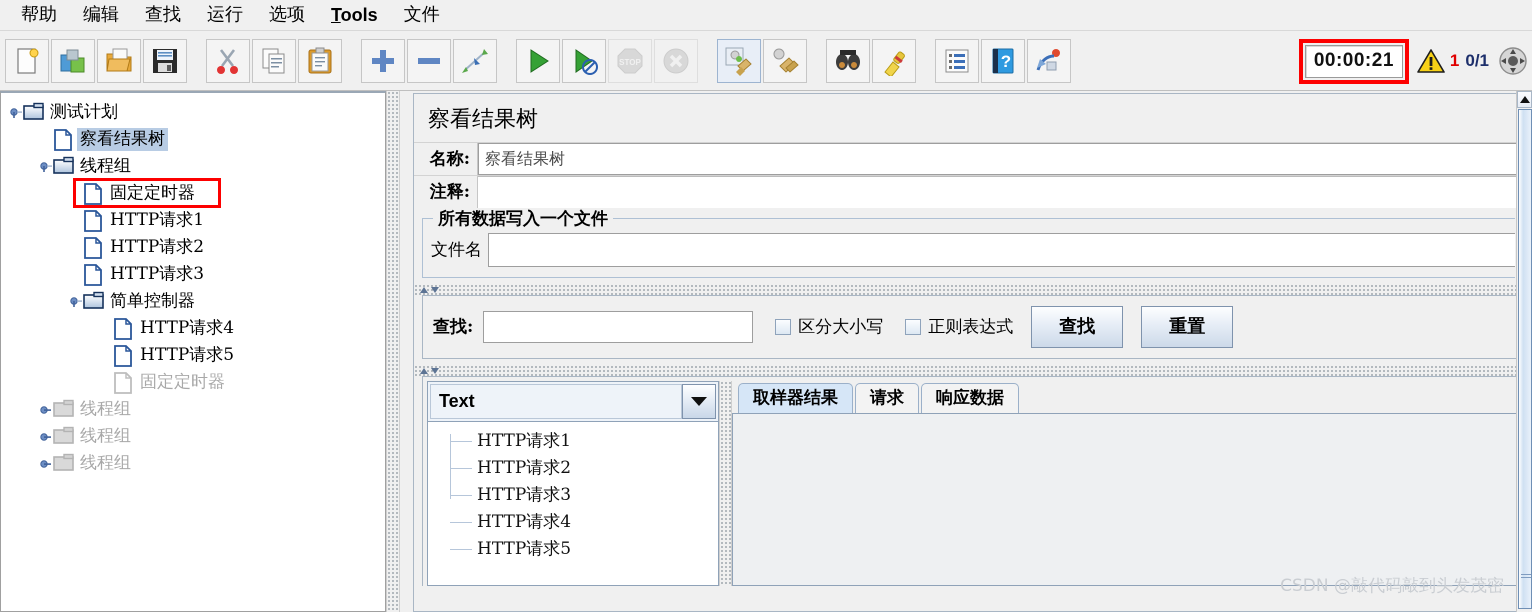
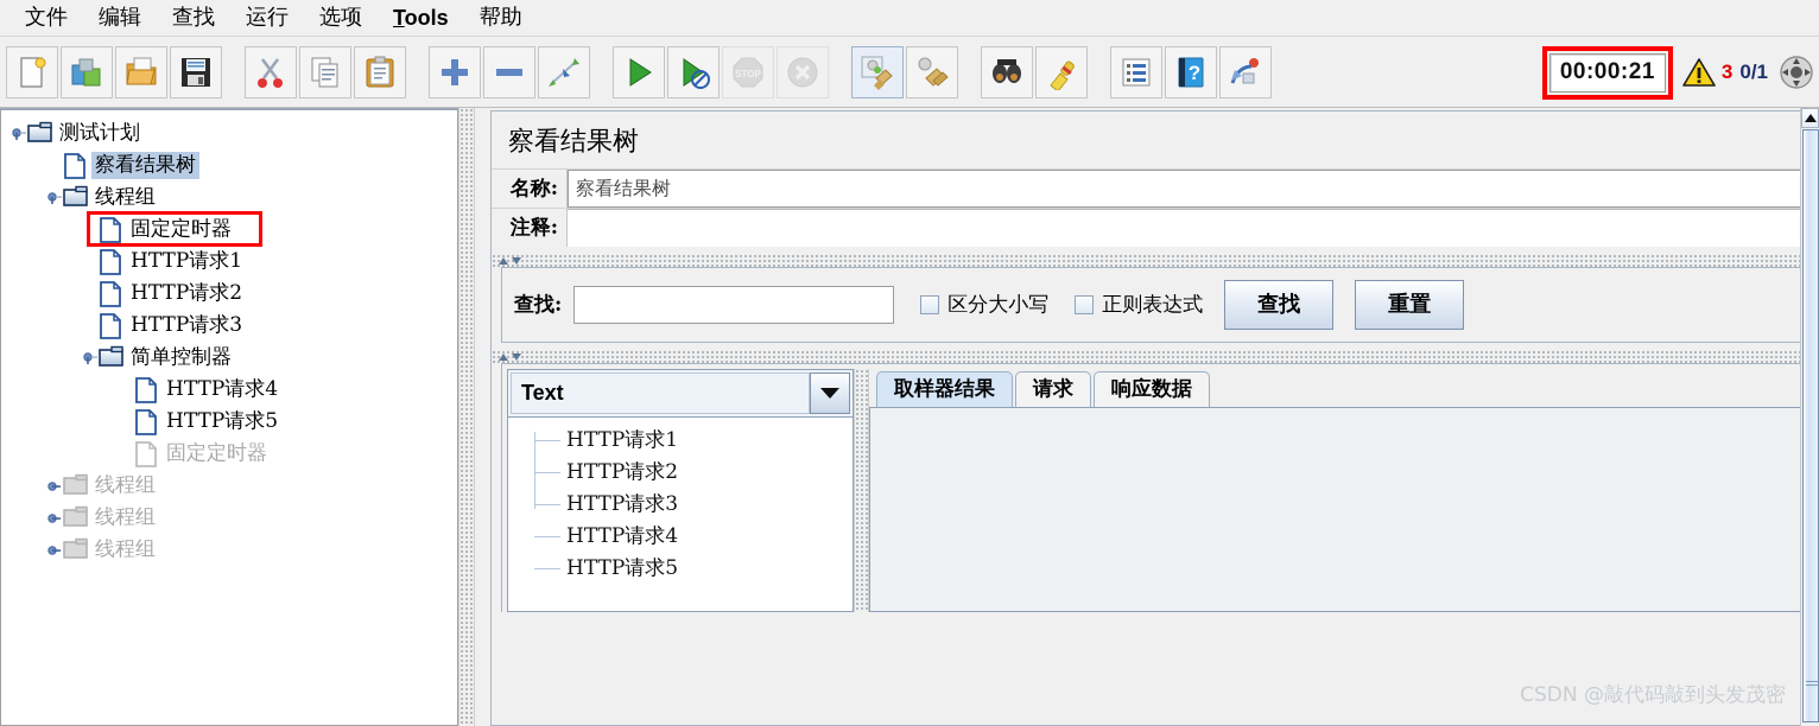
- 帮助
+ 文件
  编辑
  查找
  运行
  选项
  Tools
- 文件
+ 帮助
  STOP
  ?
  00:00:21
- 1
+ 3
  0/1
  测试计划
  察看结果树
  线程组
  固定定时器
  HTTP请求1
  HTTP请求2
  HTTP请求3
  简单控制器
  HTTP请求4
  HTTP请求5
  固定定时器
  线程组
  线程组
  线程组
  察看结果树
  名称:
  察看结果树
  注释:
- 所有数据写入一个文件
- 文件名
  查找:
  区分大小写
  正则表达式
  查找
  重置
  Text
  HTTP请求1
  HTTP请求2
  HTTP请求3
  HTTP请求4
  HTTP请求5
  取样器结果
  请求
  响应数据
  CSDN @敲代码敲到头发茂密
